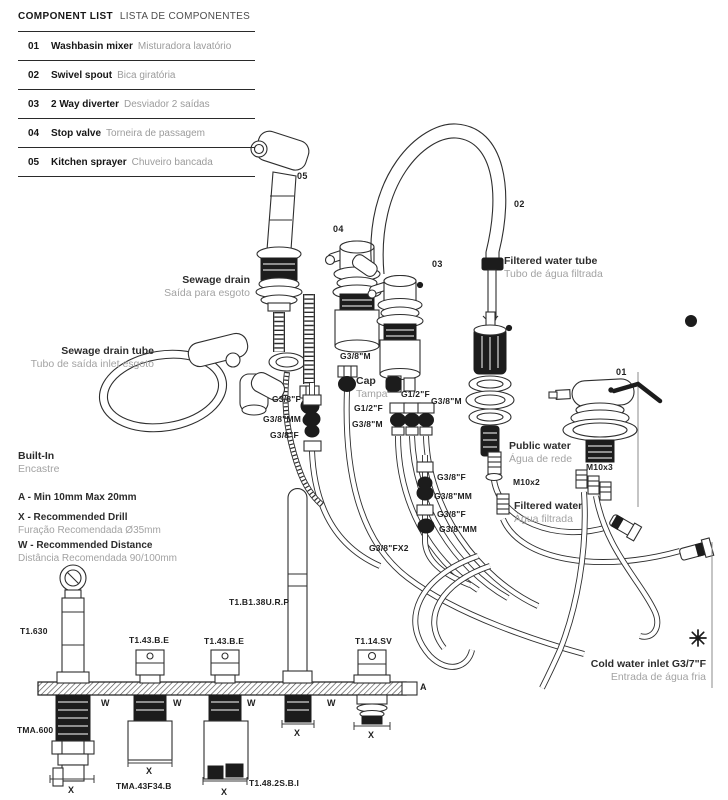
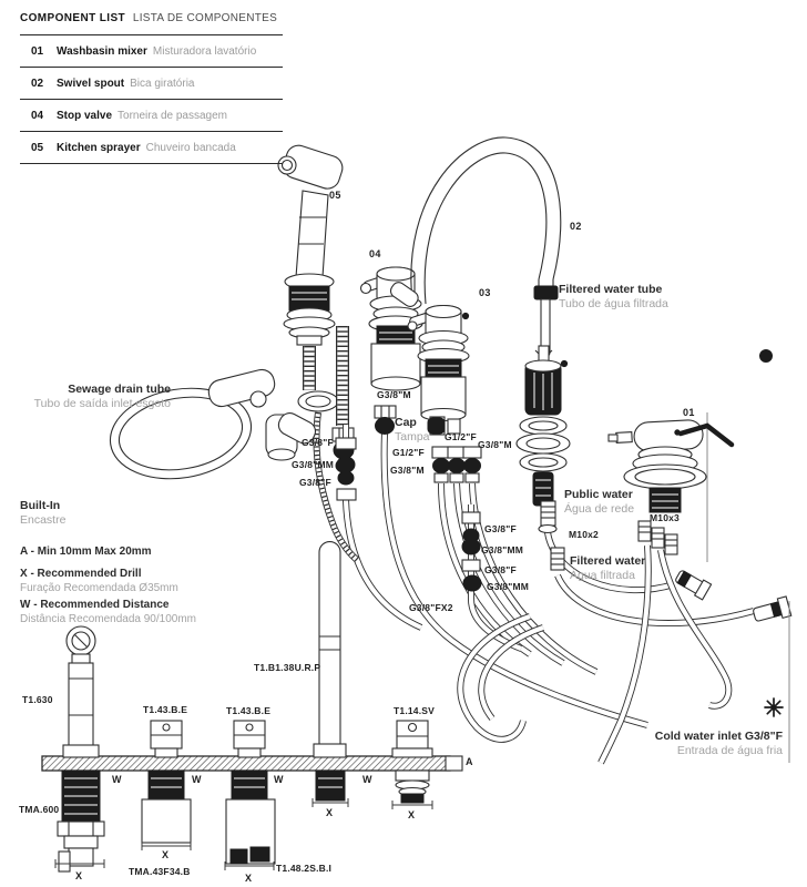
  COMPONENT LIST LISTA DE COMPONENTES
  01 Washbasin mixer Misturadora lavatório
  02 Swivel spout Bica giratória
- 03 2 Way diverter Desviador 2 saídas
  04 Stop valve Torneira de passagem
  05 Kitchen sprayer Chuveiro bancada
  05
  04
  03
  02
  01
- Sewage drain
- Saída para esgoto
  Sewage drain tube
  Tubo de saída inlet esgoto
  Filtered water tube
  Tubo de água filtrada
  Public water
  Água de rede
  Filtered water
  Água filtrada
- Cold water inlet G3/7"F
+ Cold water inlet G3/8"F
  Entrada de água fria
  Built-In
  Encastre
  Cap
  Tampa
  A - Min 10mm Max 20mm
  X - Recommended Drill
  Furação Recomendada Ø35mm
  W - Recommended Distance
  Distância Recomendada 90/100mm
  G3/8"M
  G1/2"F
  G3/8"M
  G1/2"F
  G3/8"M
  G3/8"F
  G3/8"MM
  G3/8"F
  G3/8"F
  G3/8"MM
  G3/8"F
  G3/8"MM
  G3/8"FX2
  M10x2
  M10x3
  T1.630
  T1.43.B.E
  T1.43.B.E
  T1.B1.38U.R.P
  T1.14.SV
  TMA.600
  TMA.43F34.B
  T1.48.2S.B.I
  W
  W
  W
  W
  X
  X
  X
  X
  X
  A
